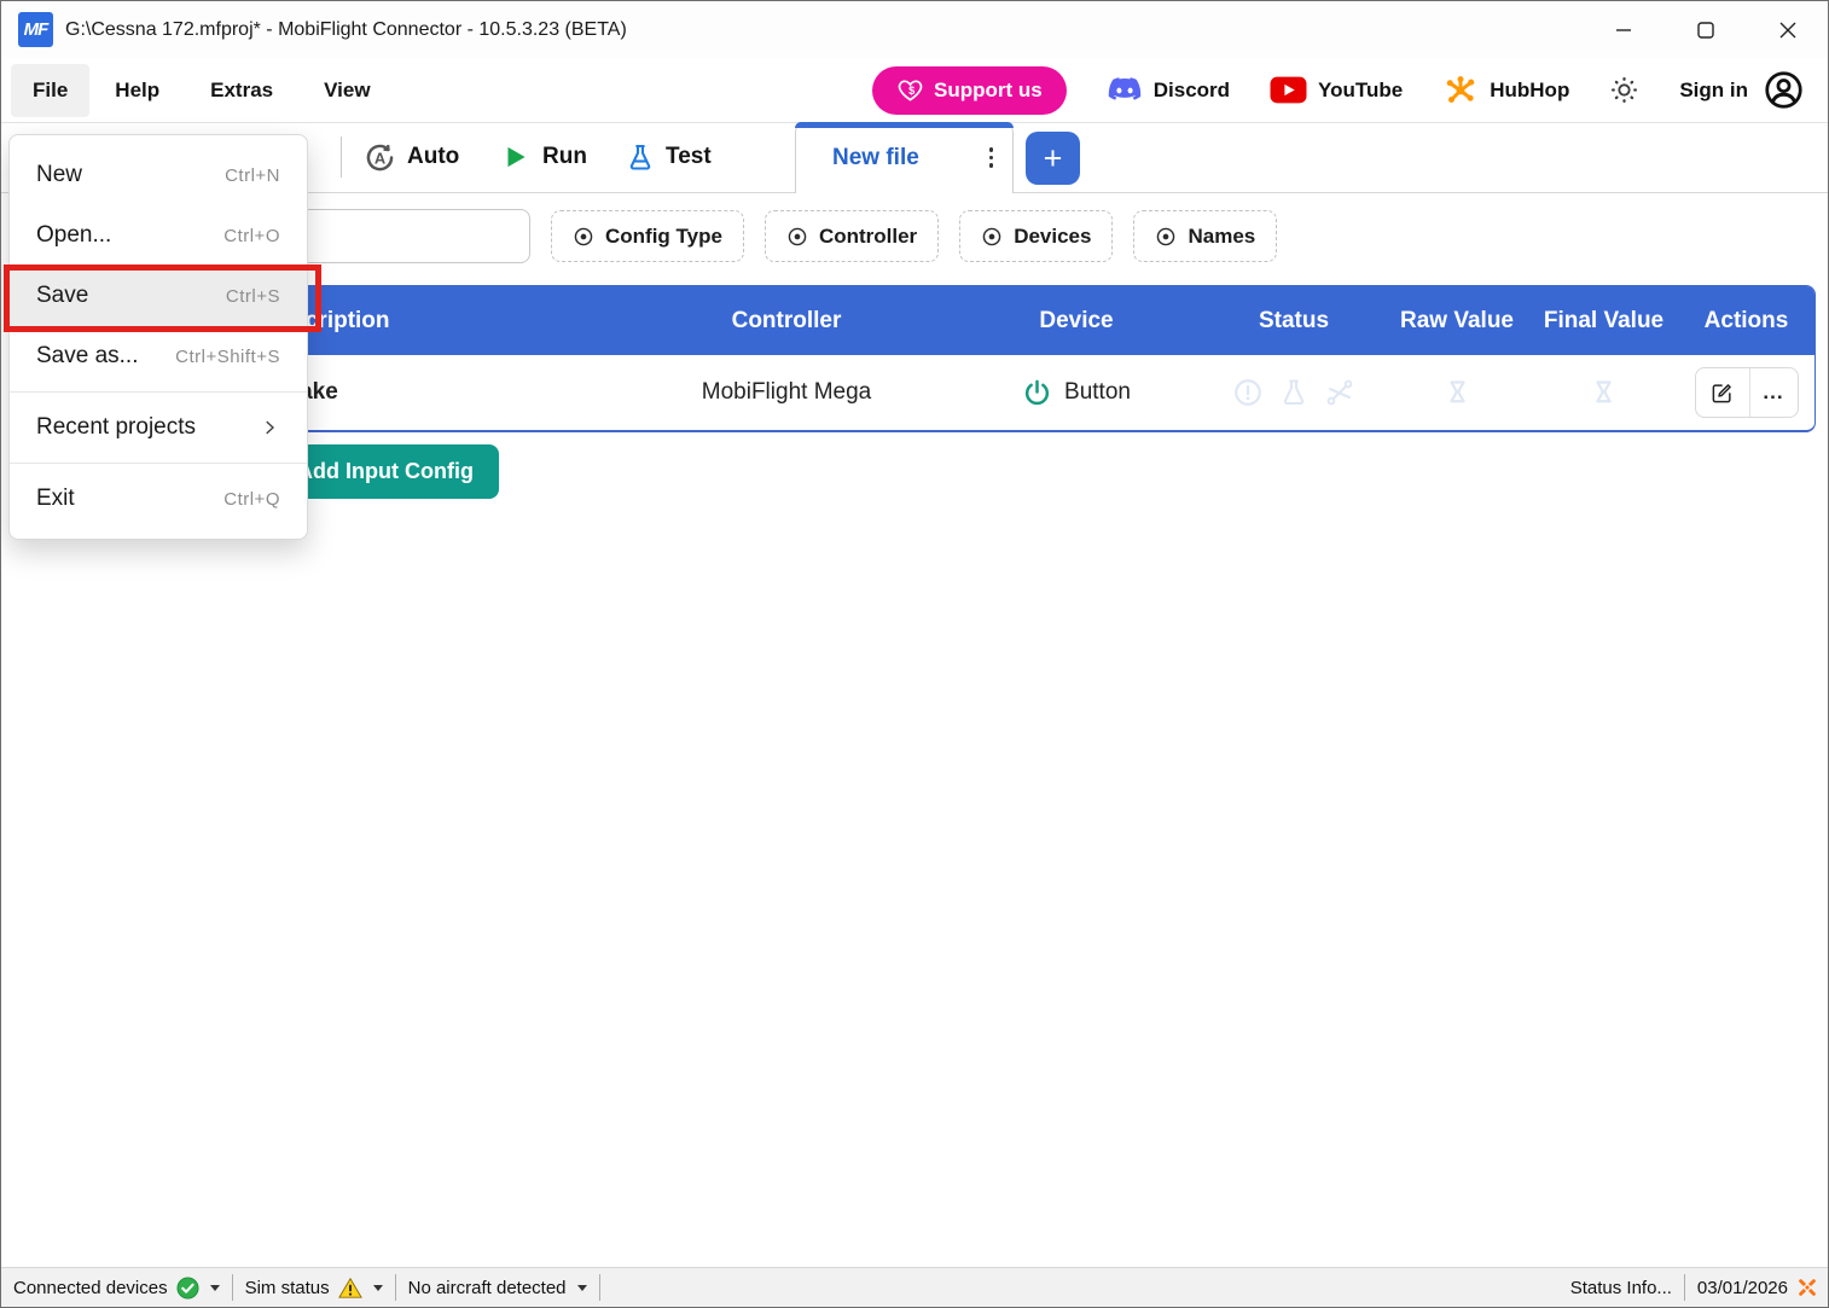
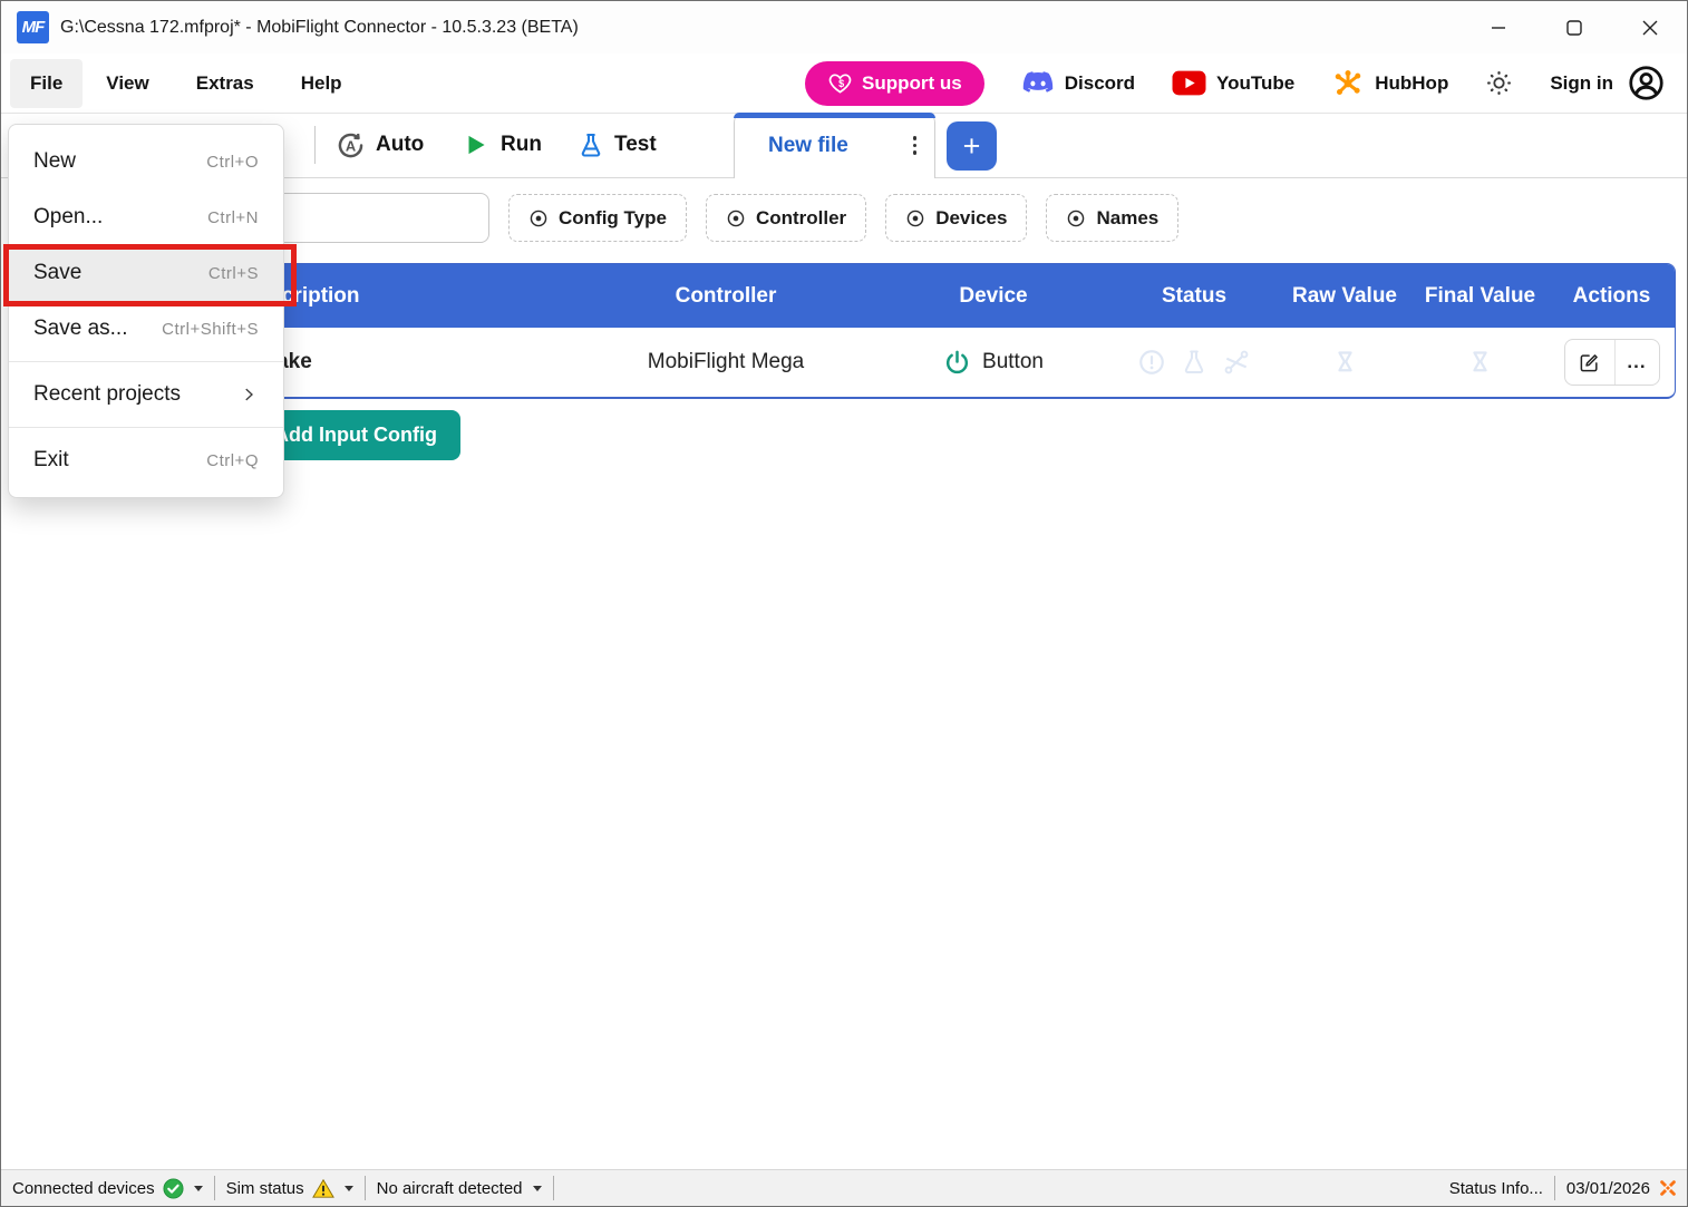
  MF
  G:\Cessna 172.mfproj* - MobiFlight Connector - 10.5.3.23 (BETA)
  File
- Help
+ View
  Extras
- View
+ Help
  $
  Support us
  Discord
  YouTube
  HubHop
  Sign in
  A
  Auto
  Run
  Test
  New file
  +
  Config Type
  Controller
  Devices
  Names
  cription
  Controller
  Device
  Status
  Raw Value
  Final Value
  Actions
  MobiFlight Mega
  Button
  ...
  dd Input Config
  New
- Ctrl+N
+ Ctrl+O
  Open...
- Ctrl+O
+ Ctrl+N
  Save
  Ctrl+S
  Save as...
  Ctrl+Shift+S
  Recent projects
  Exit
  Ctrl+Q
  Connected devices
  Sim status
  No aircraft detected
  Status Info...
  03/01/2026
